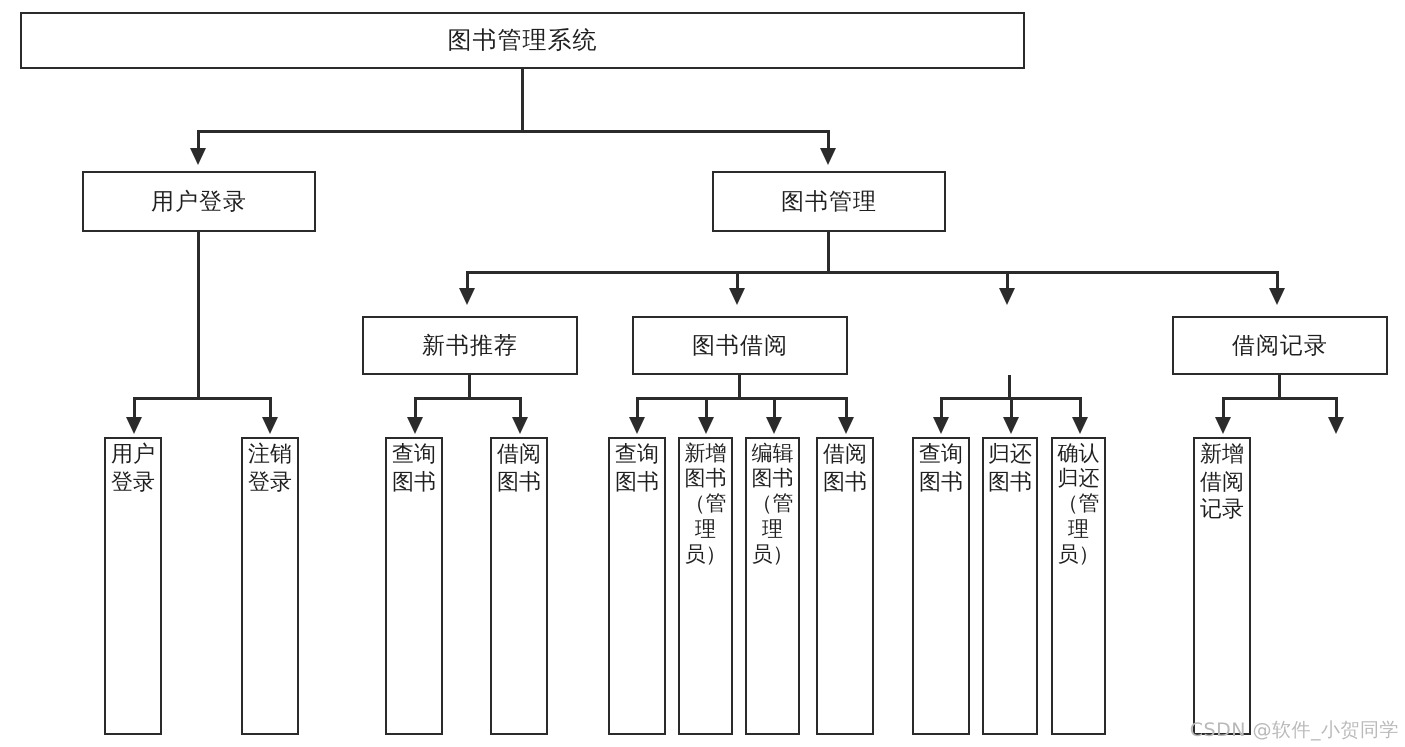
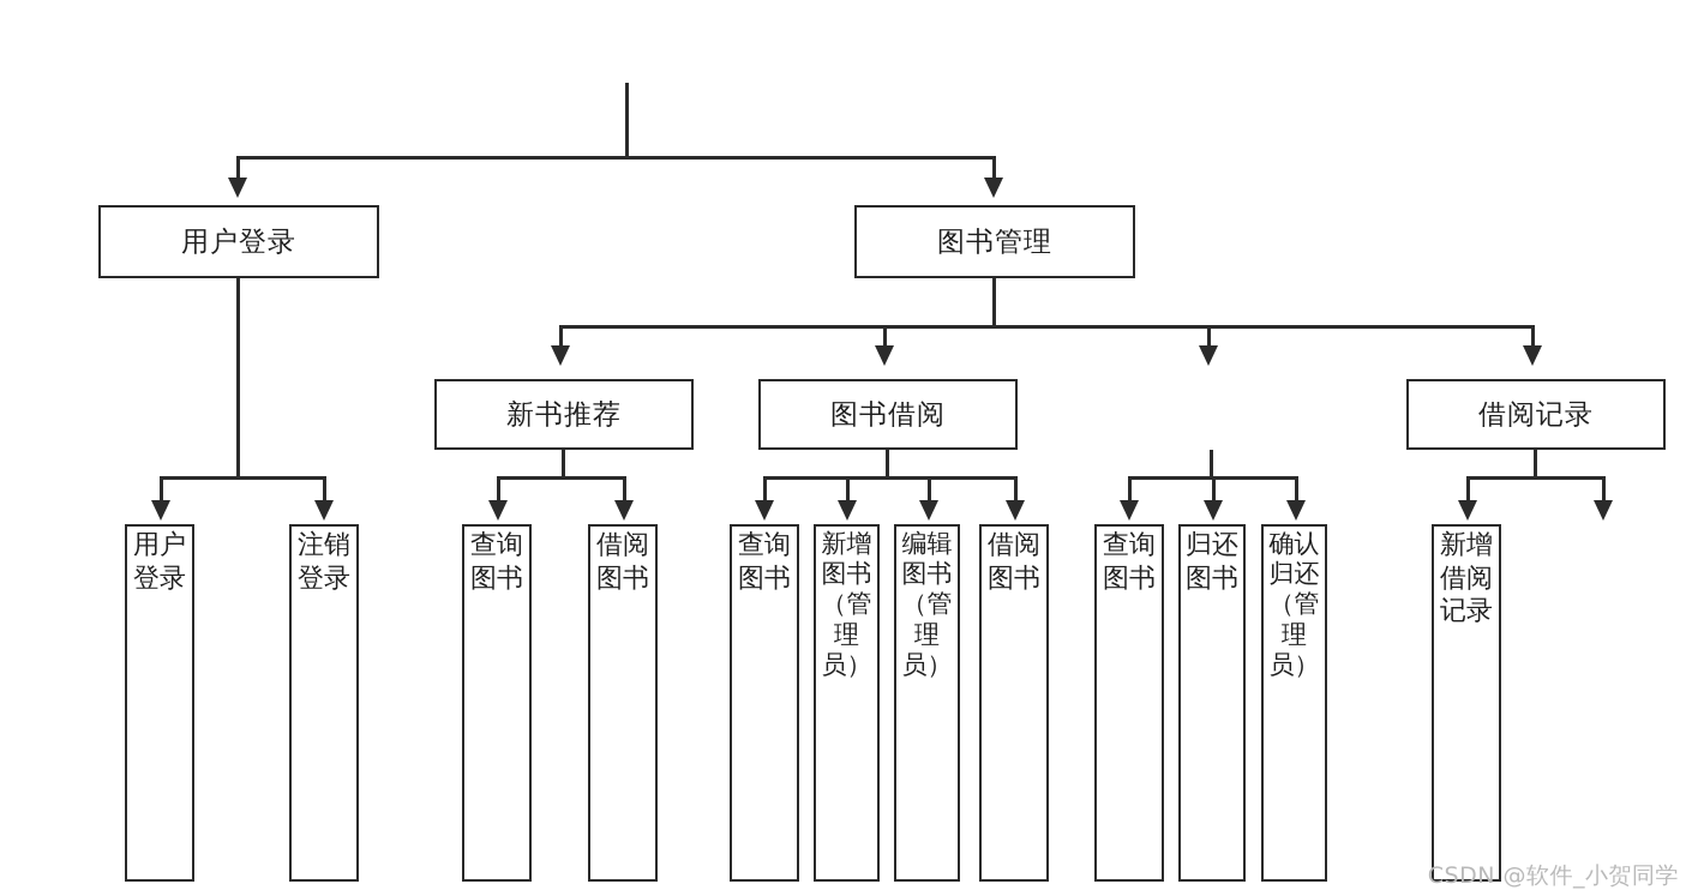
- 图书管理系统
  用户登录
  图书管理
  新书推荐
  图书借阅
  借阅记录
  用户登录
  注销登录
  查询图书
  借阅图书
  查询图书
  新增图书（管理员）
  编辑图书（管理员）
  借阅图书
  查询图书
  归还图书
  确认归还（管理员）
  新增借阅记录
  CSDN @软件_小贺同学
